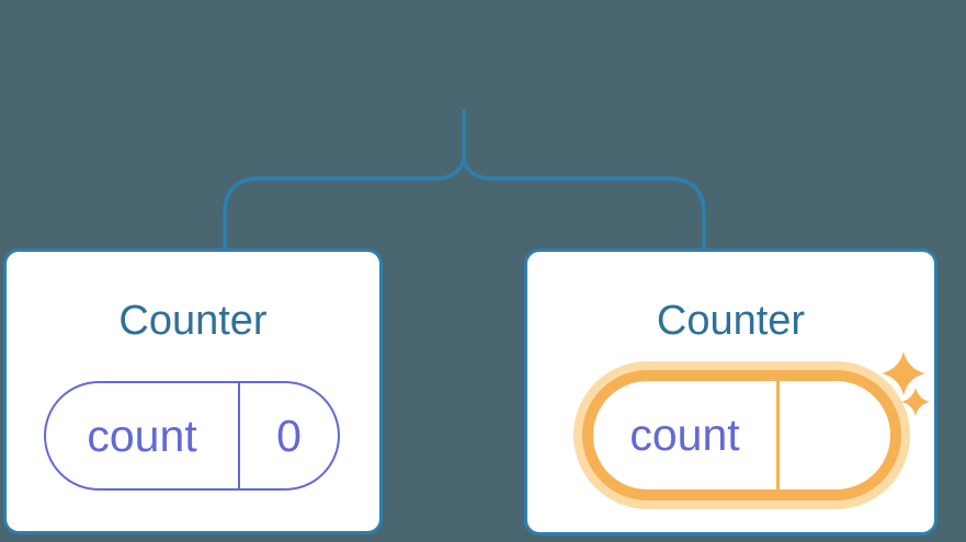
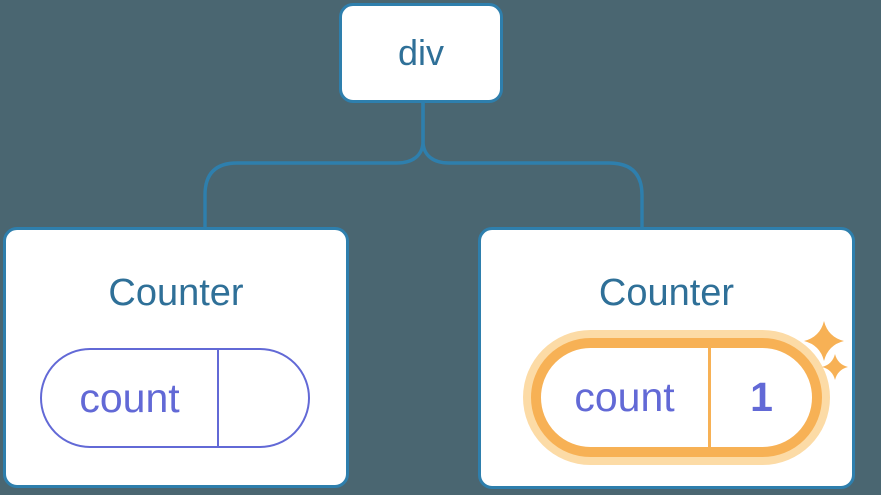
+ div
  Counter
  count
- 0
  Counter
  count
+ 1
